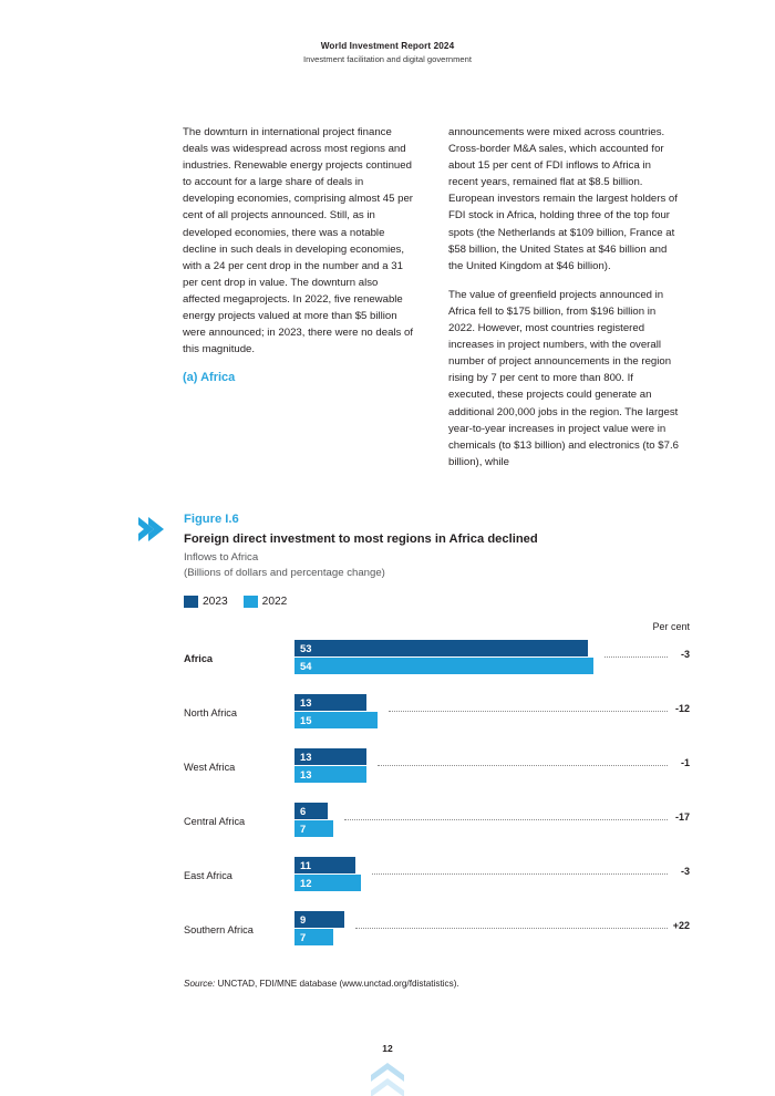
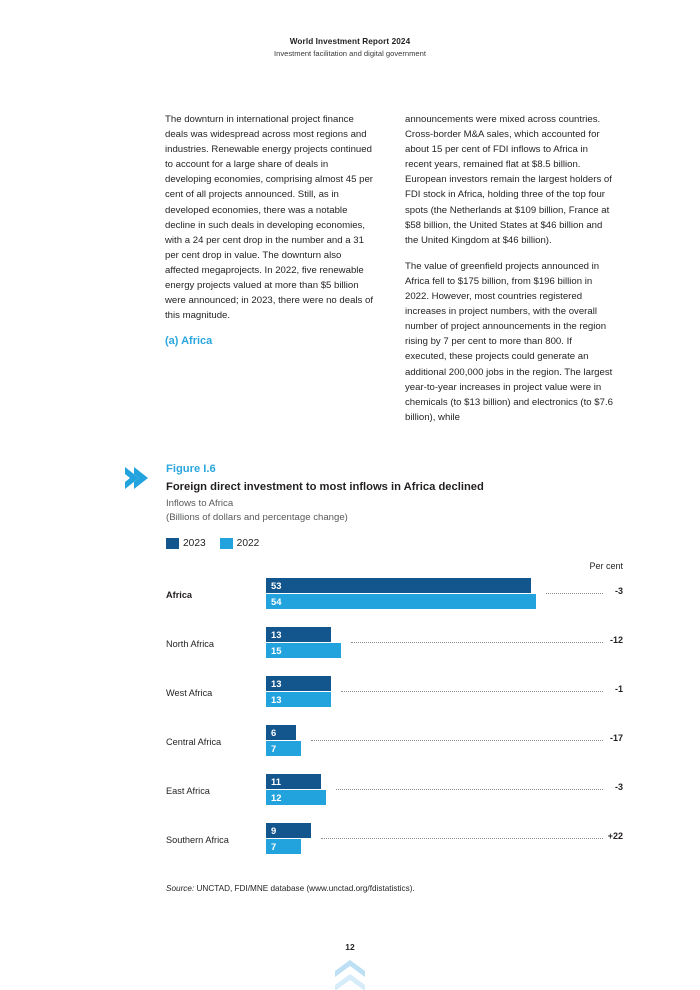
  World Investment Report 2024
  Investment facilitation and digital government
  The downturn in international project finance deals was widespread across most regions and industries. Renewable energy projects continued to account for a large share of deals in developing economies, comprising almost 45 per cent of all projects announced. Still, as in developed economies, there was a notable decline in such deals in developing economies, with a 24 per cent drop in the number and a 31 per cent drop in value. The downturn also affected megaprojects. In 2022, five renewable energy projects valued at more than $5 billion were announced; in 2023, there were no deals of this magnitude.
  (a) Africa
  announcements were mixed across countries. Cross-border M&A sales, which accounted for about 15 per cent of FDI inflows to Africa in recent years, remained flat at $8.5 billion. European investors remain the largest holders of FDI stock in Africa, holding three of the top four spots (the Netherlands at $109 billion, France at $58 billion, the United States at $46 billion and the United Kingdom at $46 billion).
  The value of greenfield projects announced in Africa fell to $175 billion, from $196 billion in 2022. However, most countries registered increases in project numbers, with the overall number of project announcements in the region rising by 7 per cent to more than 800. If executed, these projects could generate an additional 200,000 jobs in the region. The largest year-to-year increases in project value were in chemicals (to $13 billion) and electronics (to $7.6 billion), while
  Figure I.6
- Foreign direct investment to most regions in Africa declined
+ Foreign direct investment to most inflows in Africa declined
  Inflows to Africa
  (Billions of dollars and percentage change)
  2023
  2022
  Per cent
  Africa
  53
  54
  -3
  North Africa
  13
  15
  -12
  West Africa
  13
  13
  -1
  Central Africa
  6
  7
  -17
  East Africa
  11
  12
  -3
  Southern Africa
  9
  7
  +22
  Source: UNCTAD, FDI/MNE database (www.unctad.org/fdistatistics).
  12
